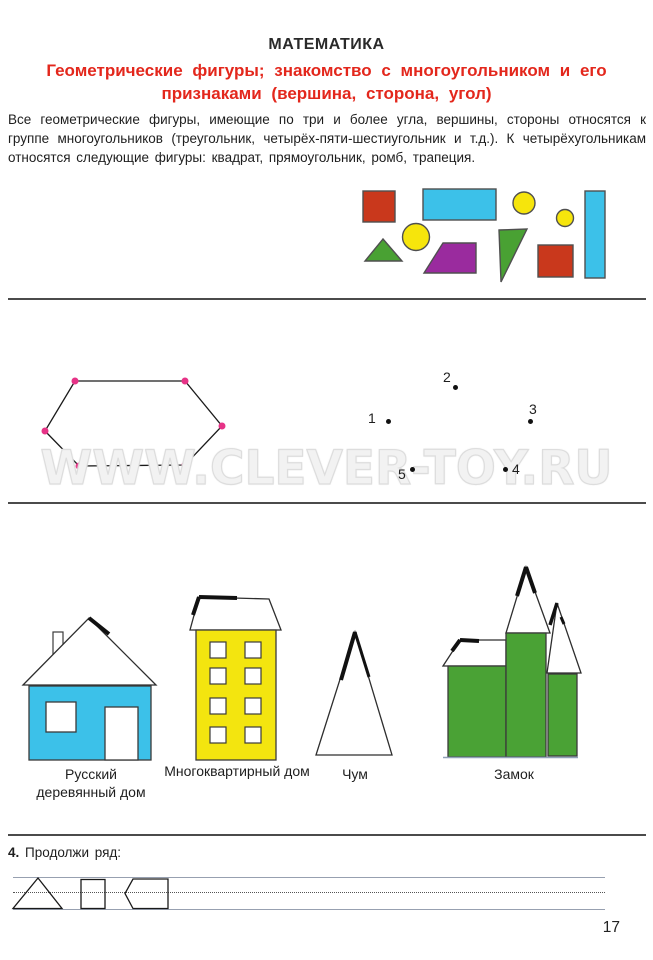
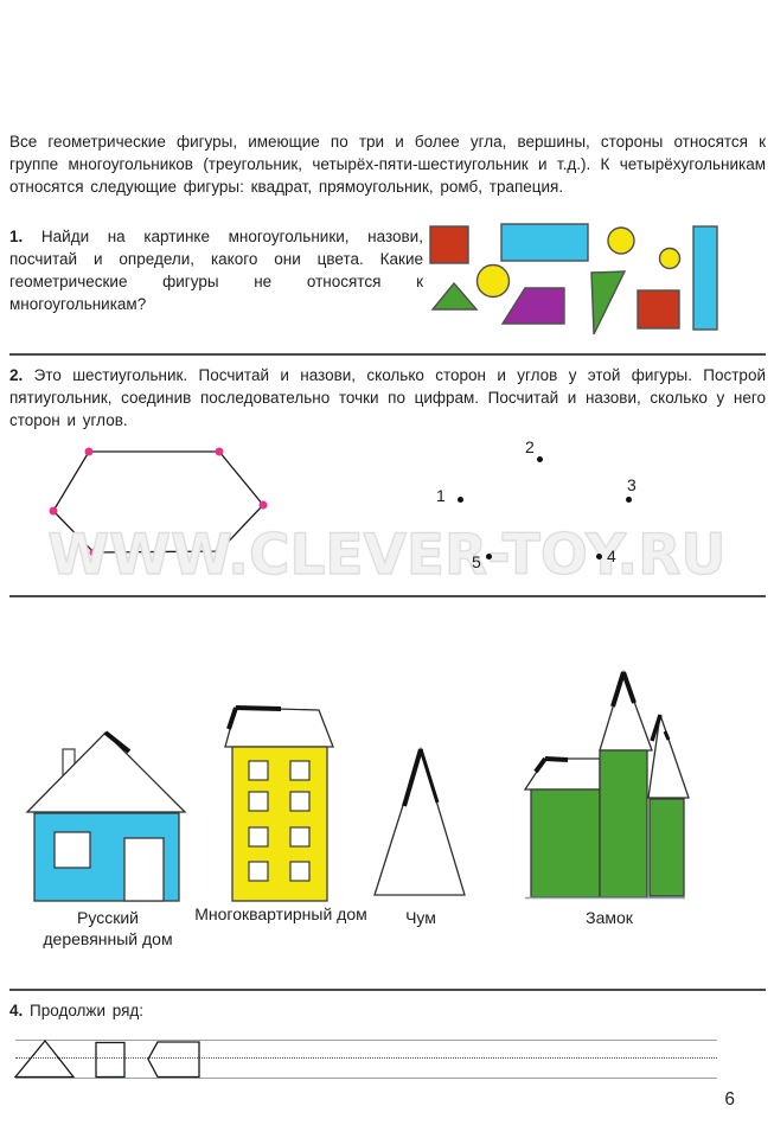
- МАТЕМАТИКА
- Геометрические фигуры; знакомство с многоугольником и его признаками (вершина, сторона, угол)
  Все геометрические фигуры, имеющие по три и более угла, вершины, стороны относятся к группе многоугольников (треугольник, четырёх-пяти-шестиугольник и т.д.). К четырёхугольникам относятся следующие фигуры: квадрат, прямоугольник, ромб, трапеция.
+ 1. Найди на картинке многоугольники, назови, посчитай и определи, какого они цвета. Какие геометрические фигуры не относятся к многоугольникам?
+ 2. Это шестиугольник. Посчитай и назови, сколько сторон и углов у этой фигуры. Построй пятиугольник, соединив последовательно точки по цифрам. Посчитай и назови, сколько у него сторон и углов.
  1
  2
  3
  4
  5
  WWW.CLEVER-TO.RU
  Русский деревянный дом
  Многоквартирный дом
  Чум
  Замок
  4. Продолжи ряд:
- 17
+ 6
